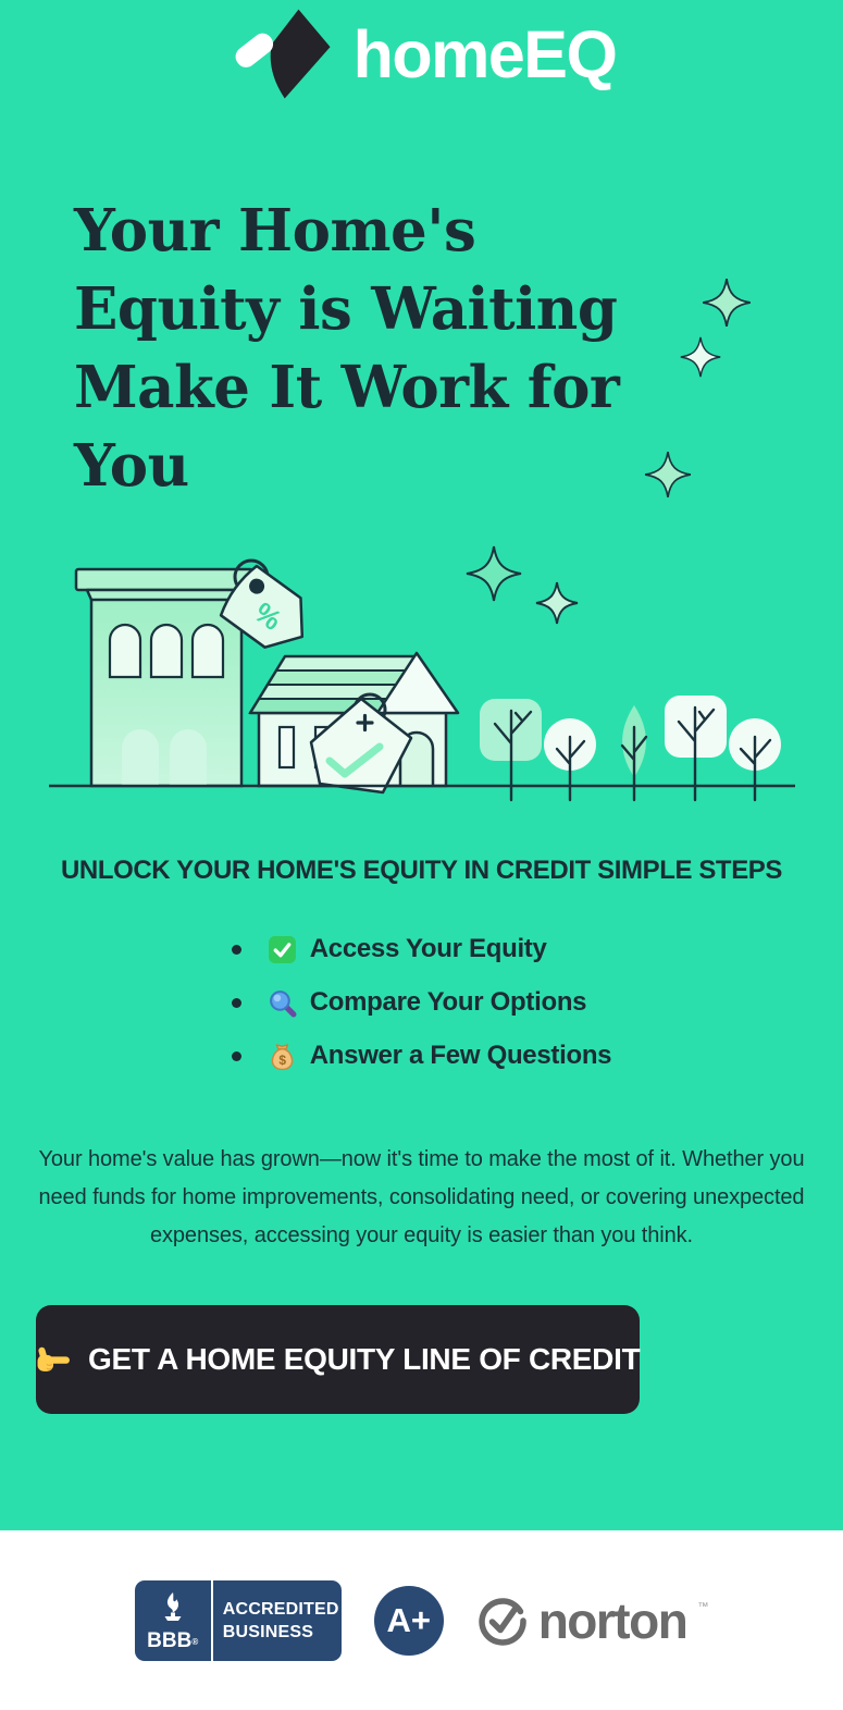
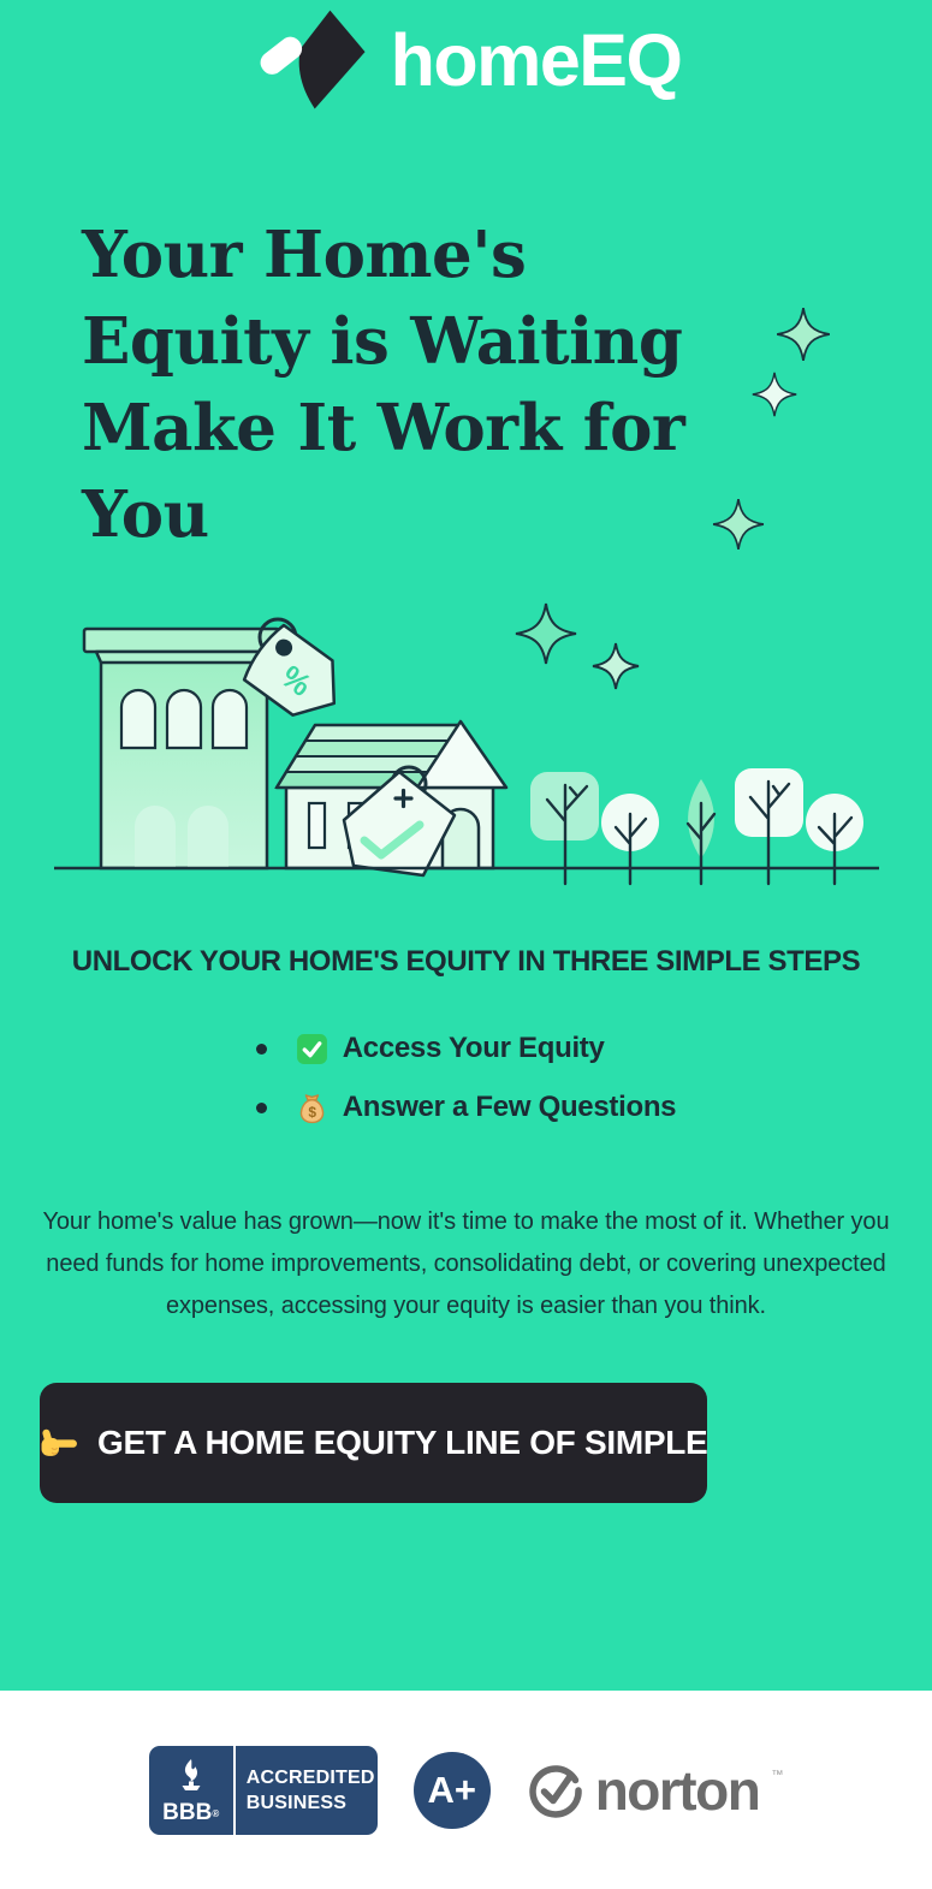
  homeEQ
  Your Home's
  Equity is Waiting
  Make It Work for
  You
- UNLOCK YOUR HOME'S EQUITY IN CREDIT SIMPLE STEPS
+ UNLOCK YOUR HOME'S EQUITY IN THREE SIMPLE STEPS
  Access Your Equity
- Compare Your Options
  $
  Answer a Few Questions
- Your home's value has grown—now it's time to make the most of it. Whether you need funds for home improvements, consolidating need, or covering unexpected expenses, accessing your equity is easier than you think.
+ Your home's value has grown—now it's time to make the most of it. Whether you need funds for home improvements, consolidating debt, or covering unexpected expenses, accessing your equity is easier than you think.
- GET A HOME EQUITY LINE OF CREDIT
+ GET A HOME EQUITY LINE OF SIMPLE
  BBB®
  ACCREDITED
  BUSINESS
  A+
  norton
  ™
